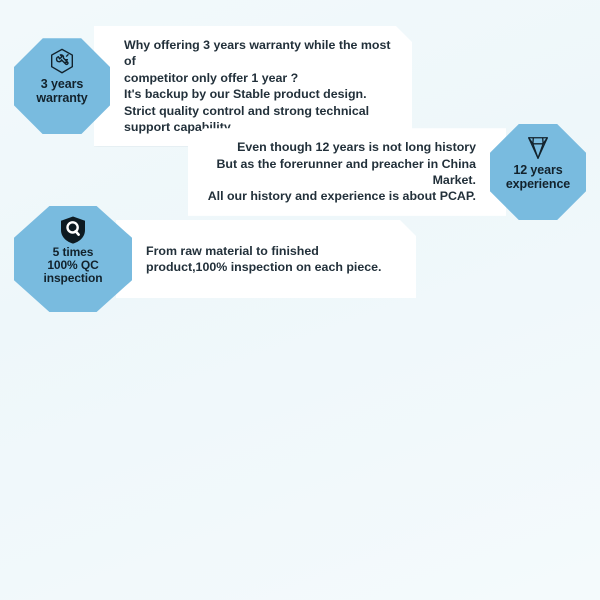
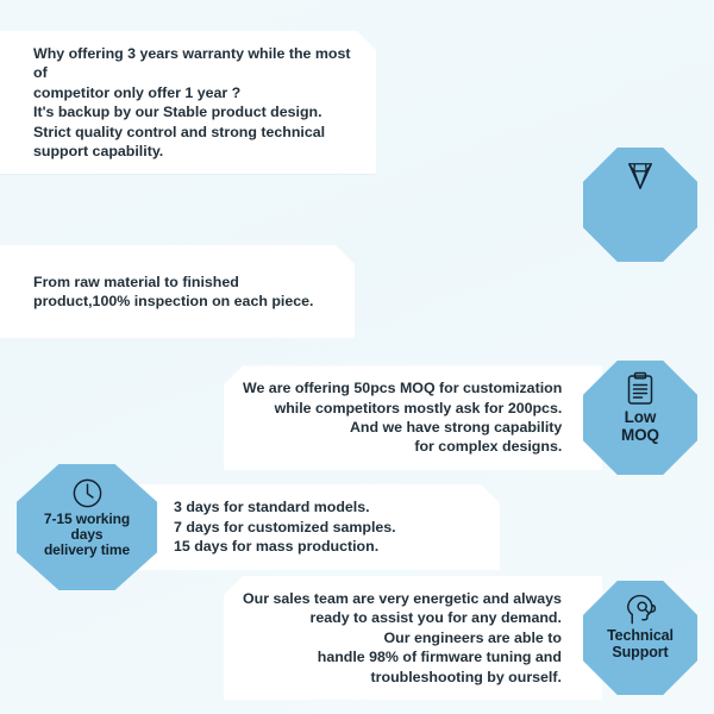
- 3 years
- warranty
  Why offering 3 years warranty while the most of
  competitor only offer 1 year ?
  It's backup by our Stable product design.
  Strict quality control and strong technical
  support capability.
- 12 years
- experience
- Even though 12 years is not long history
- But as the forerunner and preacher in China Market.
- All our history and experience is about PCAP.
- 5 times
- 100% QC
- inspection
  From raw material to finished
  product,100% inspection on each piece.
+ Low
+ MOQ
+ We are offering 50pcs MOQ for customization
+ while competitors mostly ask for 200pcs.
+ And we have strong capability
+ for complex designs.
+ 7-15 working
+ days
+ delivery time
+ 3 days for standard models.
+ 7 days for customized samples.
+ 15 days for mass production.
+ Technical
+ Support
+ Our sales team are very energetic and always
+ ready to assist you for any demand.
+ Our engineers are able to
+ handle 98% of firmware tuning and
+ troubleshooting by ourself.
